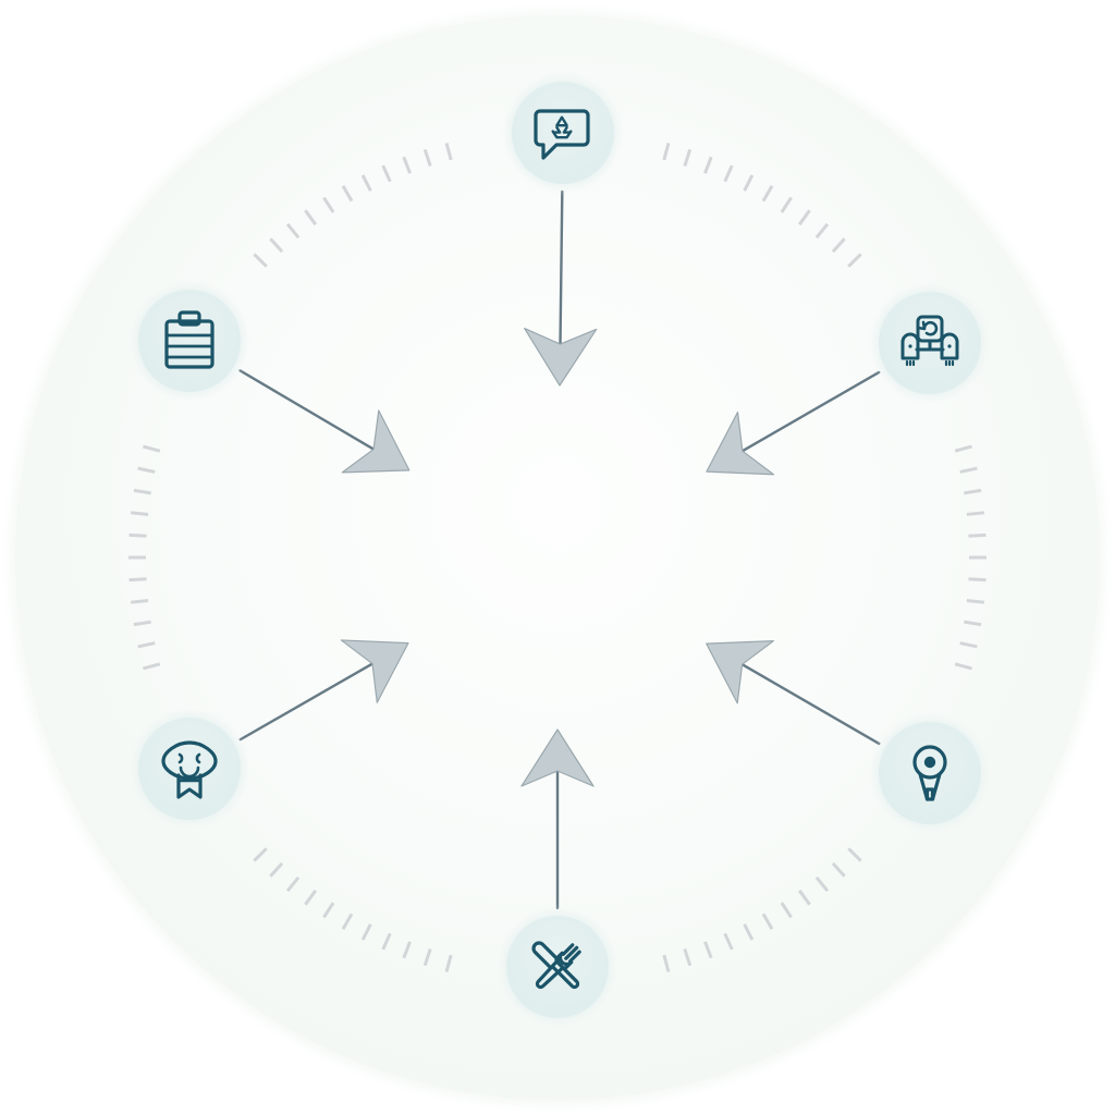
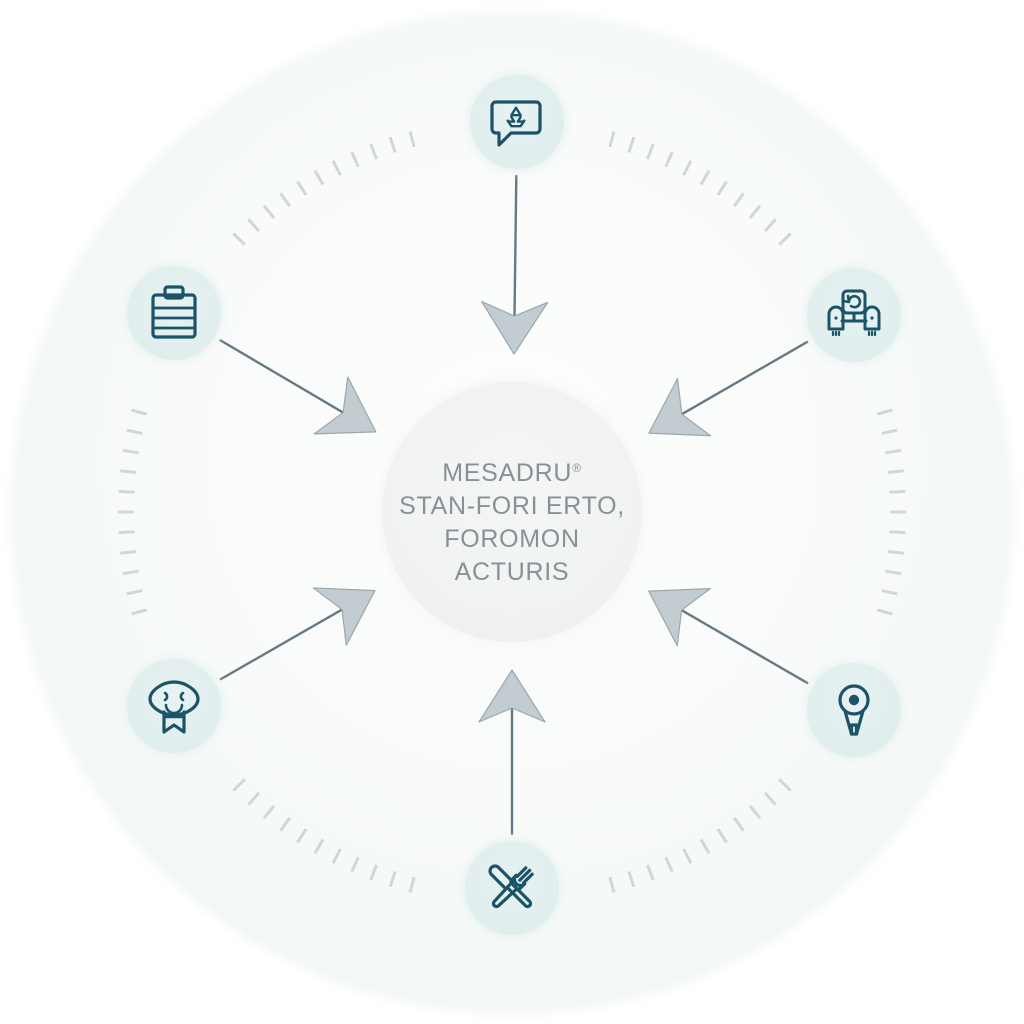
+ MESADRU®
+ STAN-FORI ERTO,
+ FOROMON
+ ACTURIS
